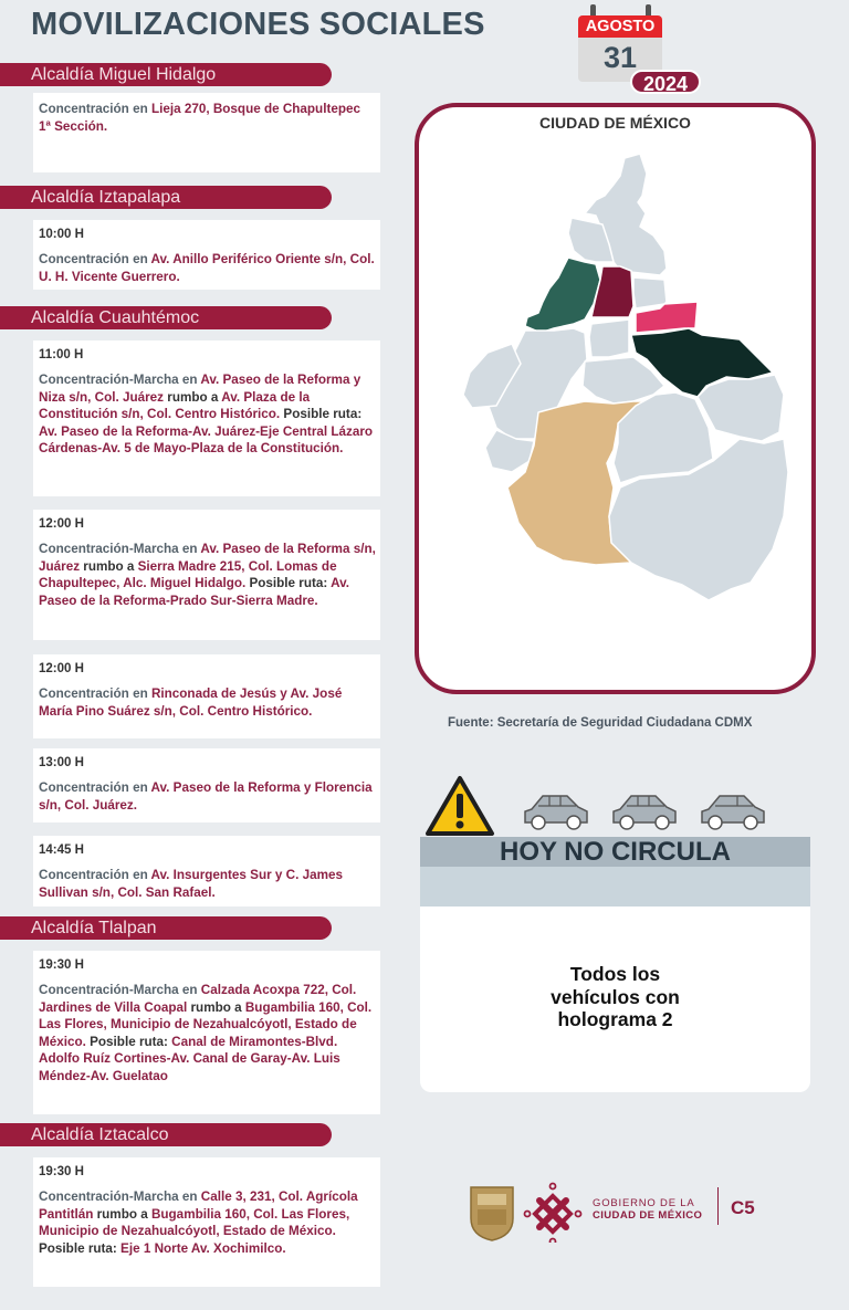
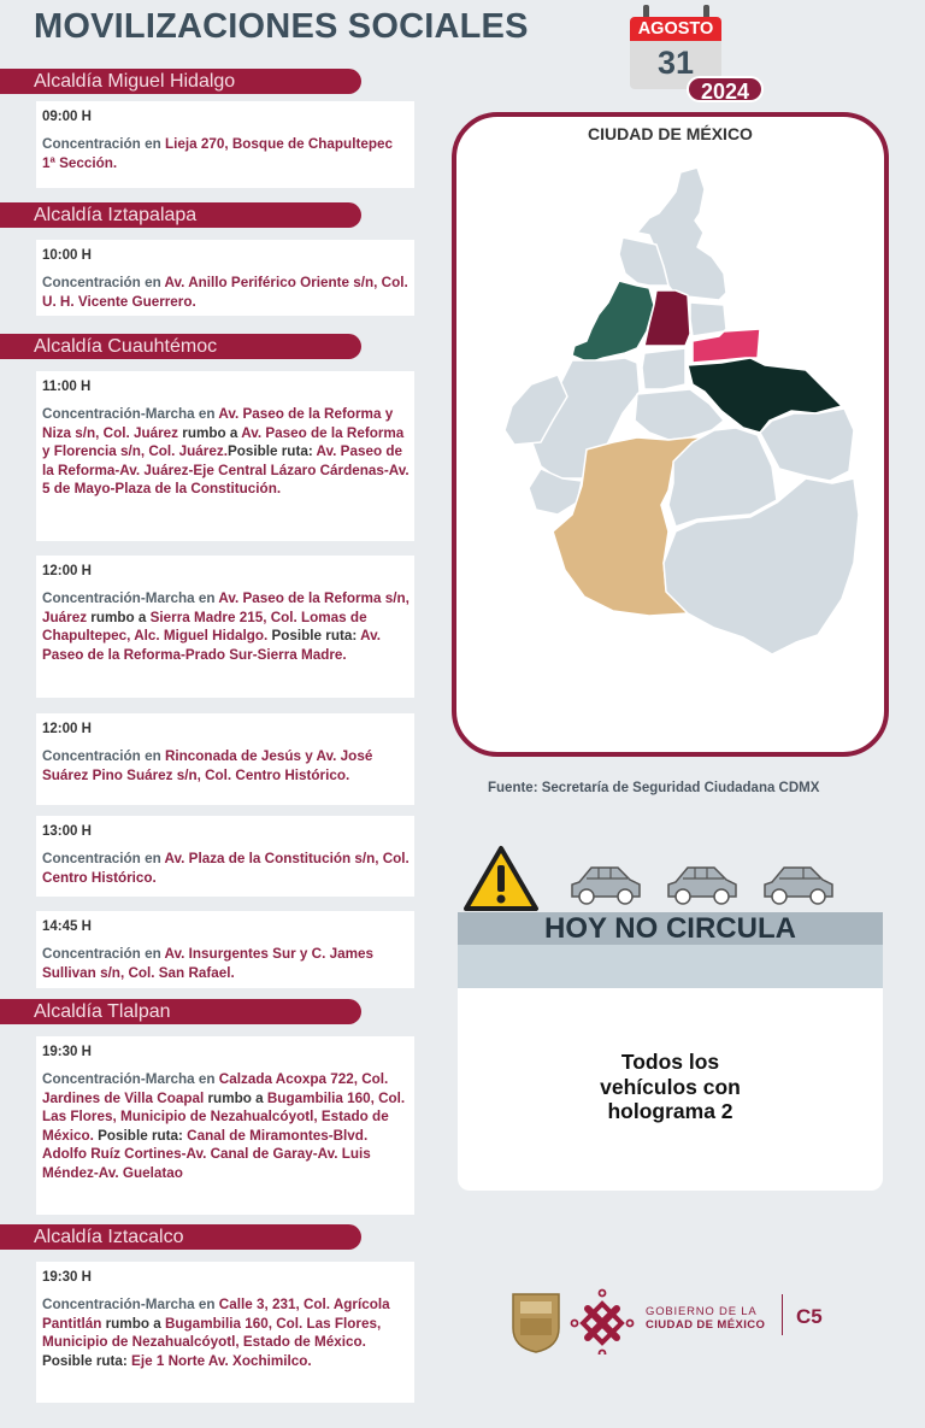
  MOVILIZACIONES SOCIALES
  AGOSTO
  31
  2024
  Alcaldía Miguel Hidalgo
+ 09:00 H
  Concentración en Lieja 270, Bosque de Chapultepec 1ª Sección.
  Alcaldía Iztapalapa
  10:00 H
  Concentración en Av. Anillo Periférico Oriente s/n, Col. U. H. Vicente Guerrero.
  Alcaldía Cuauhtémoc
  11:00 H
- Concentración-Marcha en Av. Paseo de la Reforma y Niza s/n, Col. Juárez rumbo a Av. Plaza de la Constitución s/n, Col. Centro Histórico. Posible ruta: Av. Paseo de la Reforma-Av. Juárez-Eje Central Lázaro Cárdenas-Av. 5 de Mayo-Plaza de la Constitución.
+ Concentración-Marcha en Av. Paseo de la Reforma y Niza s/n, Col. Juárez rumbo a Av. Paseo de la Reforma y Florencia s/n, Col. Juárez.Posible ruta: Av. Paseo de la Reforma-Av. Juárez-Eje Central Lázaro Cárdenas-Av. 5 de Mayo-Plaza de la Constitución.
  12:00 H
  Concentración-Marcha en Av. Paseo de la Reforma s/n, Juárez rumbo a Sierra Madre 215, Col. Lomas de Chapultepec, Alc. Miguel Hidalgo. Posible ruta: Av. Paseo de la Reforma-Prado Sur-Sierra Madre.
  12:00 H
- Concentración en Rinconada de Jesús y Av. José María Pino Suárez s/n, Col. Centro Histórico.
+ Concentración en Rinconada de Jesús y Av. José Suárez Pino Suárez s/n, Col. Centro Histórico.
  13:00 H
- Concentración en Av. Paseo de la Reforma y Florencia s/n, Col. Juárez.
+ Concentración en Av. Plaza de la Constitución s/n, Col. Centro Histórico.
  14:45 H
  Concentración en Av. Insurgentes Sur y C. James Sullivan s/n, Col. San Rafael.
  Alcaldía Tlalpan
  19:30 H
  Concentración-Marcha en Calzada Acoxpa 722, Col. Jardines de Villa Coapal rumbo a Bugambilia 160, Col. Las Flores, Municipio de Nezahualcóyotl, Estado de México. Posible ruta: Canal de Miramontes-Blvd. Adolfo Ruíz Cortines-Av. Canal de Garay-Av. Luis Méndez-Av. Guelatao
  Alcaldía Iztacalco
  19:30 H
  Concentración-Marcha en Calle 3, 231, Col. Agrícola Pantitlán rumbo a Bugambilia 160, Col. Las Flores, Municipio de Nezahualcóyotl, Estado de México. Posible ruta: Eje 1 Norte Av. Xochimilco.
  CIUDAD DE MÉXICO
  Fuente: Secretaría de Seguridad Ciudadana CDMX
  HOY NO CIRCULA
  Todos los
  vehículos con
  holograma 2
  GOBIERNO DE LA
  CIUDAD DE MÉXICO
  C5
